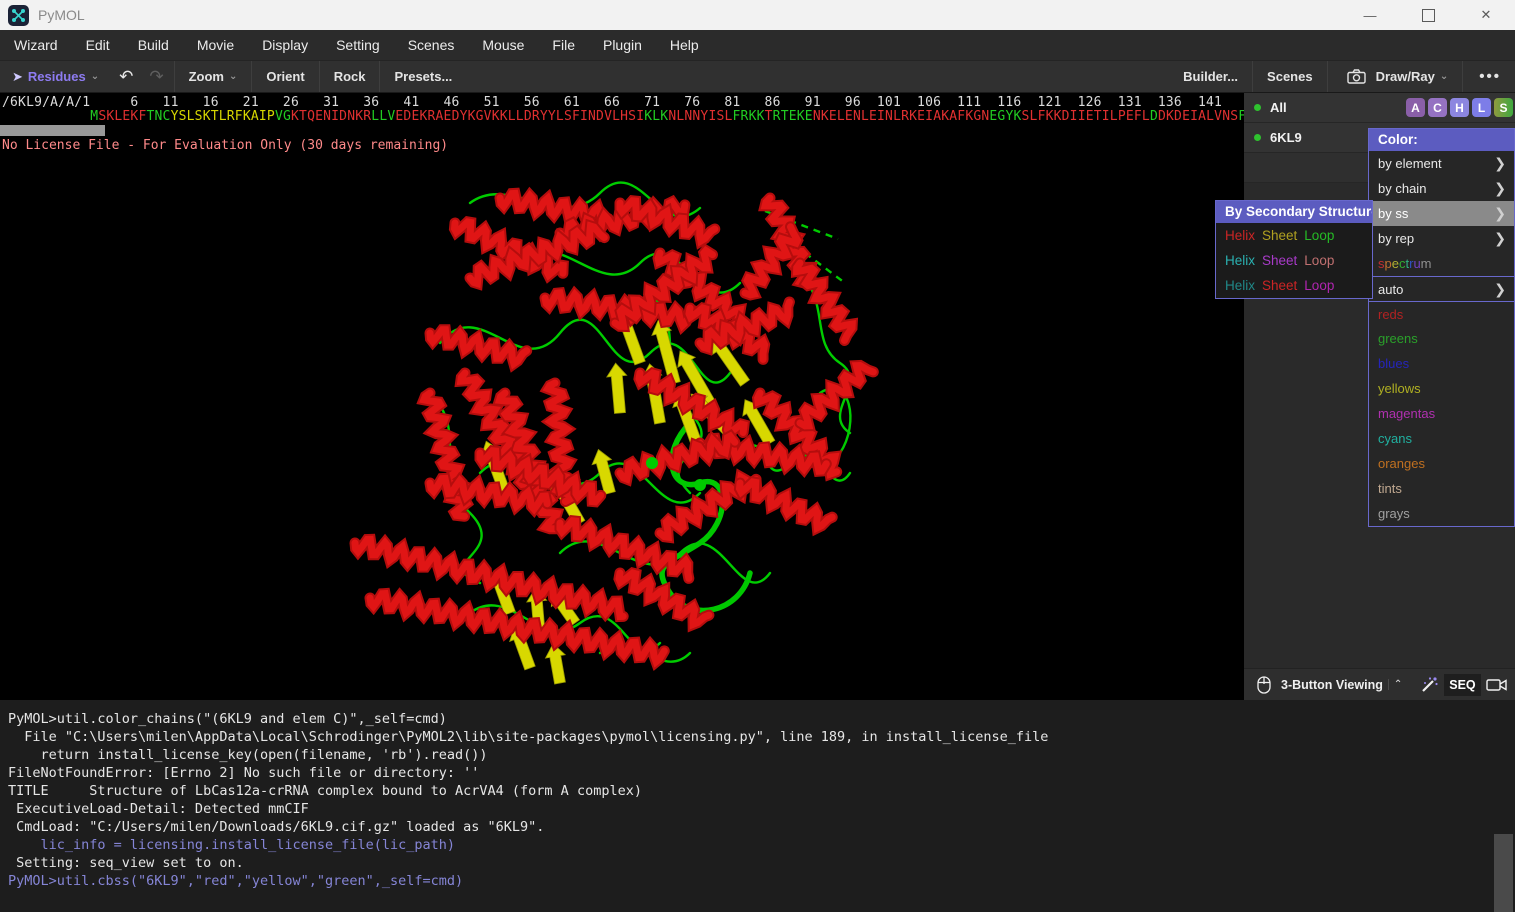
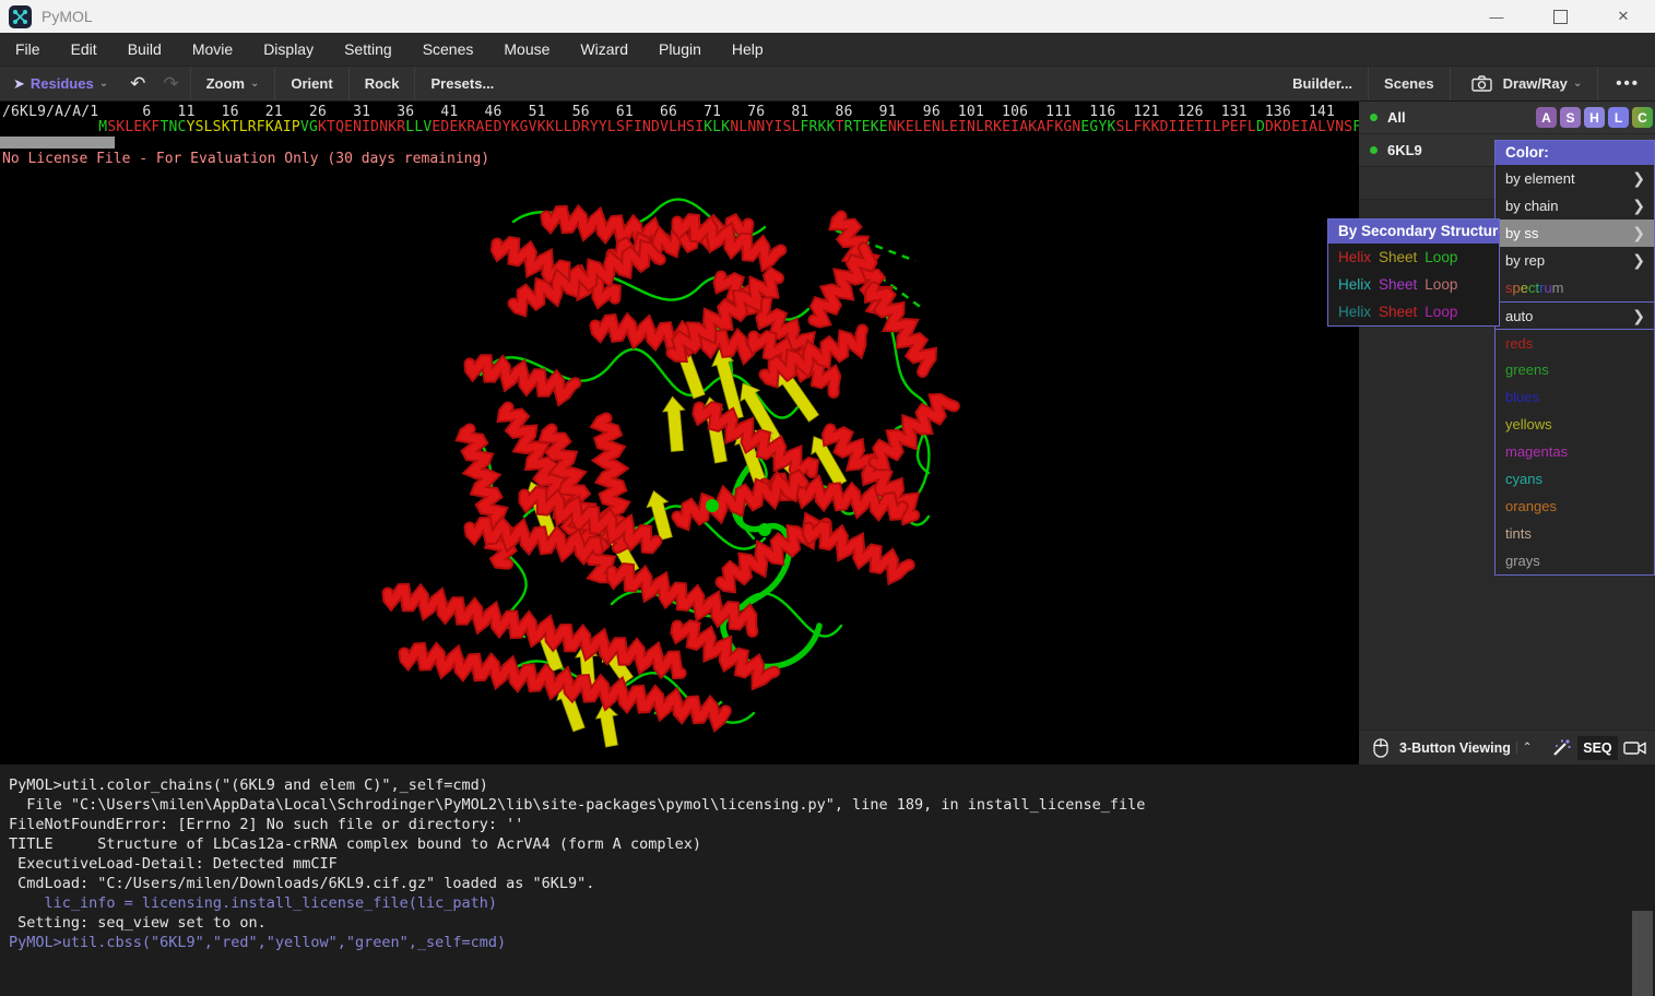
  PyMOL
  —
  ✕
- Wizard
+ File
  Edit
  Build
  Movie
  Display
  Setting
  Scenes
  Mouse
- File
+ Wizard
  Plugin
  Help
  ➤
  Residues
  ⌄
  ↶
  ↷
  Zoom
  ⌄
  Orient
  Rock
  Presets...
  Builder...
  Scenes
  Draw/Ray
  ⌄
  •••
  /6KL9/A/A/1 6 11 16 21 26 31 36 41 46 51 56 61 66 71 76 81 86 91 96 101 106 111 116 121 126 131 136 141
  MSKLEKFTNCYSLSKTLRFKAIPVGKTQENIDNKRLLVEDEKRAEDYKGVKKLLDRYYLSFINDVLHSIKLKNLNNYISLFRKKTRTEKENKELENLEINLRKEIAKAFKGNEGYKSLFKKDIIETILPEFLDDKDEIALVNSF
  No License File - For Evaluation Only (30 days remaining)
  All
  A
- C
+ S
  H
  L
- S
+ C
  6KL9
  3-Button Viewing
  ⌃
  SEQ
  PyMOL>util.color_chains("(6KL9 and elem C)",_self=cmd)
  File "C:\Users\milen\AppData\Local\Schrodinger\PyMOL2\lib\site-packages\pymol\licensing.py", line 189, in install_license_file
- return install_license_key(open(filename, 'rb').read())
  FileNotFoundError: [Errno 2] No such file or directory: ''
  TITLE Structure of LbCas12a-crRNA complex bound to AcrVA4 (form A complex)
  ExecutiveLoad-Detail: Detected mmCIF
  CmdLoad: "C:/Users/milen/Downloads/6KL9.cif.gz" loaded as "6KL9".
  lic_info = licensing.install_license_file(lic_path)
  Setting: seq_view set to on.
  PyMOL>util.cbss("6KL9","red","yellow","green",_self=cmd)
  Color:
  by element
  ❯
  by chain
  ❯
  by ss
  ❯
  by rep
  ❯
  spectrum
  auto
  ❯
  reds
  greens
  blues
  yellows
  magentas
  cyans
  oranges
  tints
  grays
  By Secondary Structur
  Helix
  Sheet
  Loop
  Helix
  Sheet
  Loop
  Helix
  Sheet
  Loop
